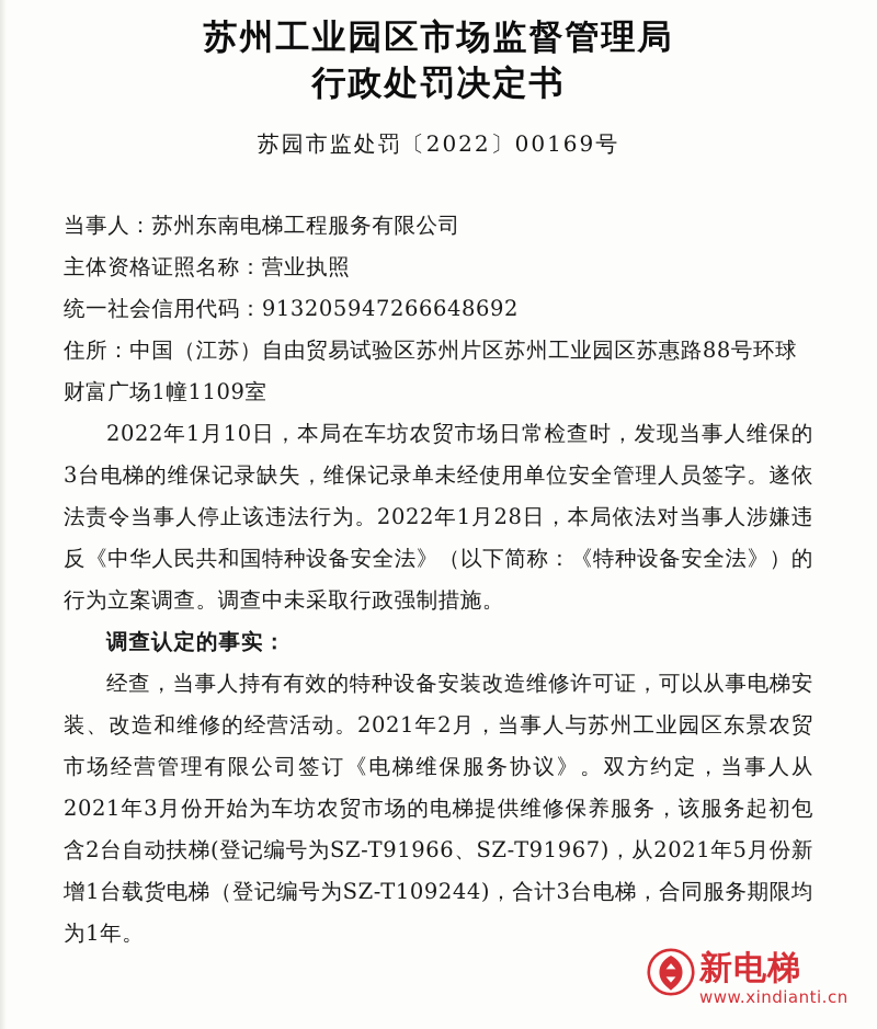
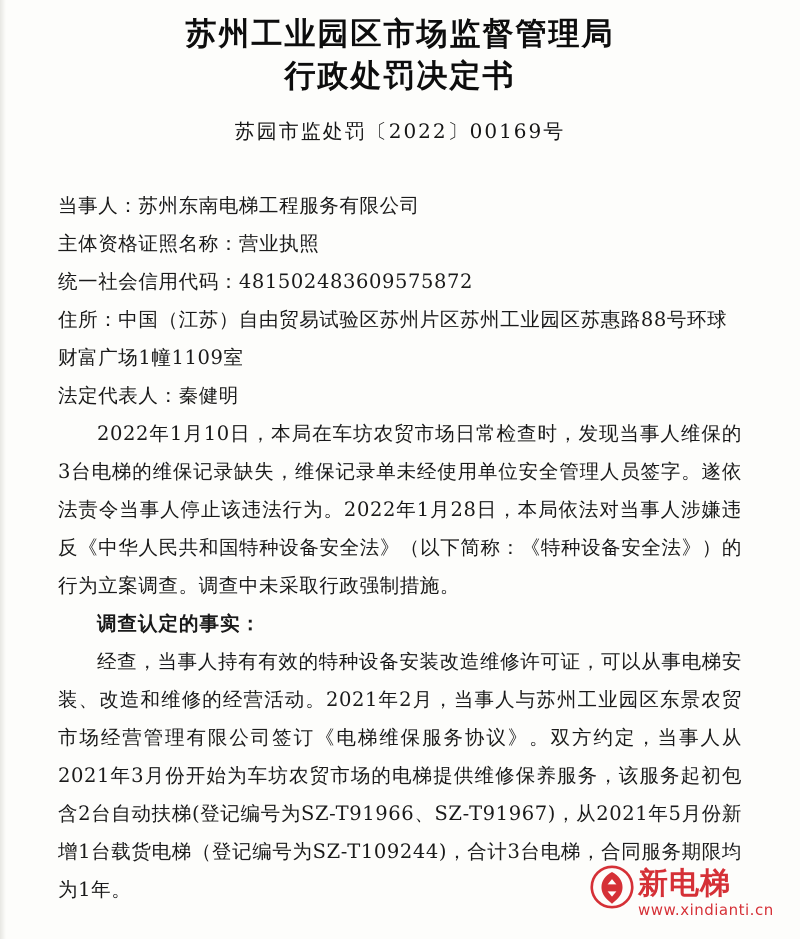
  苏州工业园区市场监督管理局
  行政处罚决定书
  苏园市监处罚〔2022〕00169号
  当事人：苏州东南电梯工程服务有限公司
  主体资格证照名称：营业执照
- 统一社会信用代码：913205947266648692
+ 统一社会信用代码：481502483609575872
  住所：中国（江苏）自由贸易试验区苏州片区苏州工业园区苏惠路88号环球财富广场1幢1109室
+ 法定代表人：秦健明
  2022年1月10日，本局在车坊农贸市场日常检查时，发现当事人维保的3台电梯的维保记录缺失，维保记录单未经使用单位安全管理人员签字。遂依法责令当事人停止该违法行为。2022年1月28日，本局依法对当事人涉嫌违反《中华人民共和国特种设备安全法》（以下简称：《特种设备安全法》）的行为立案调查。调查中未采取行政强制措施。
  调查认定的事实：
  经查，当事人持有有效的特种设备安装改造维修许可证，可以从事电梯安装、改造和维修的经营活动。2021年2月，当事人与苏州工业园区东景农贸市场经营管理有限公司签订《电梯维保服务协议》。双方约定，当事人从2021年3月份开始为车坊农贸市场的电梯提供维修保养服务，该服务起初包含2台自动扶梯(登记编号为SZ-T91966、SZ-T91967)，从2021年5月份新增1台载货电梯（登记编号为SZ-T109244)，合计3台电梯，合同服务期限均为1年。
  新电梯
  www.xindianti.cn
